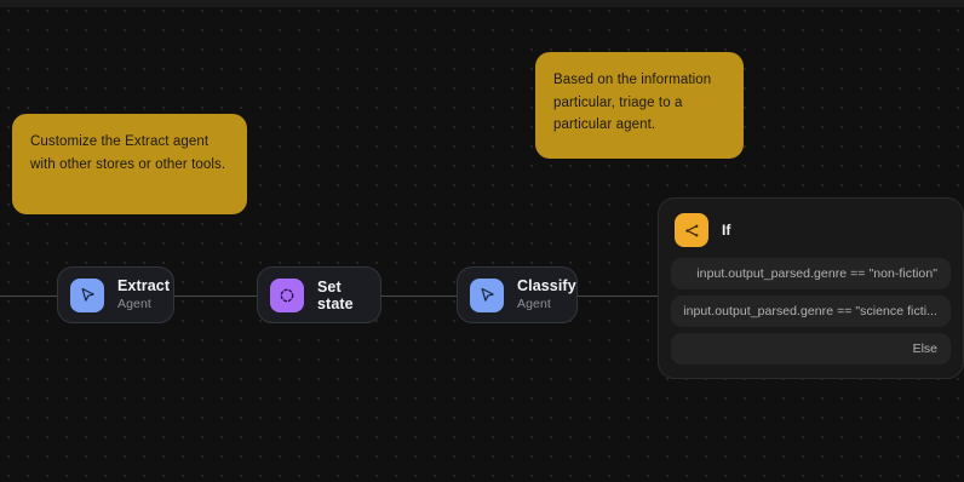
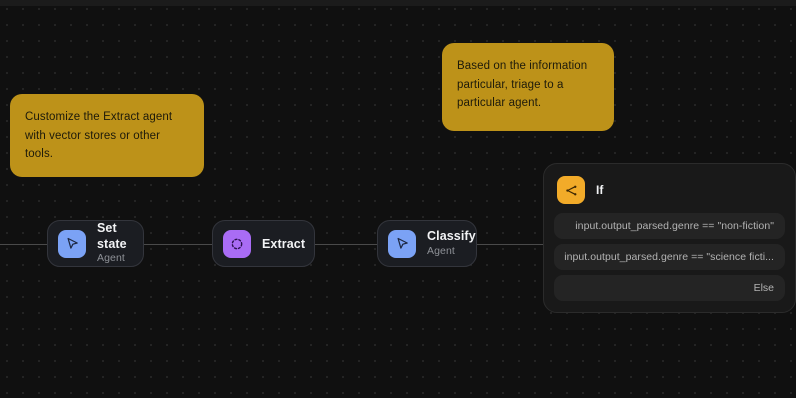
- Customize the Extract agent with other stores or other tools.
+ Customize the Extract agent with vector stores or other tools.
  Based on the information particular, triage to a particular agent.
- Extract
+ Set state
  Agent
- Set state
+ Extract
  Classify
  Agent
  If
  input.output_parsed.genre == "non-fiction"
  input.output_parsed.genre == "science ficti...
  Else
